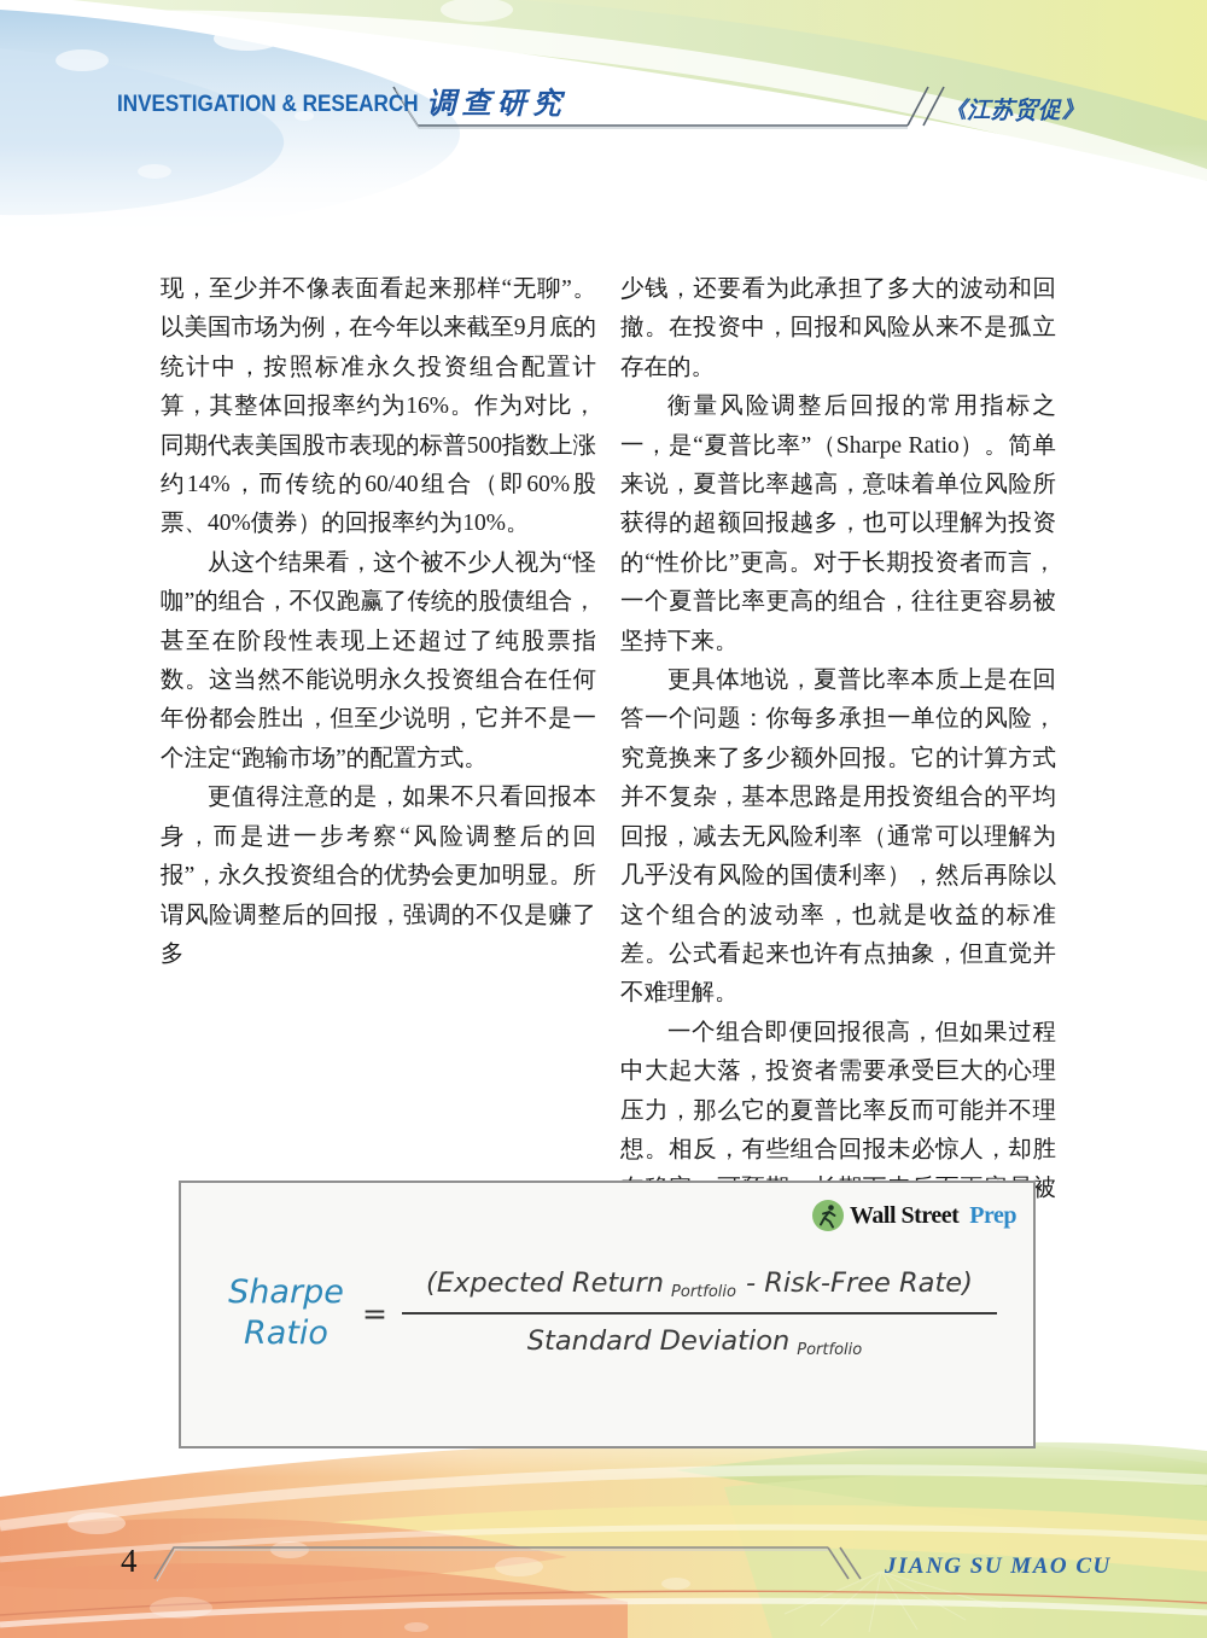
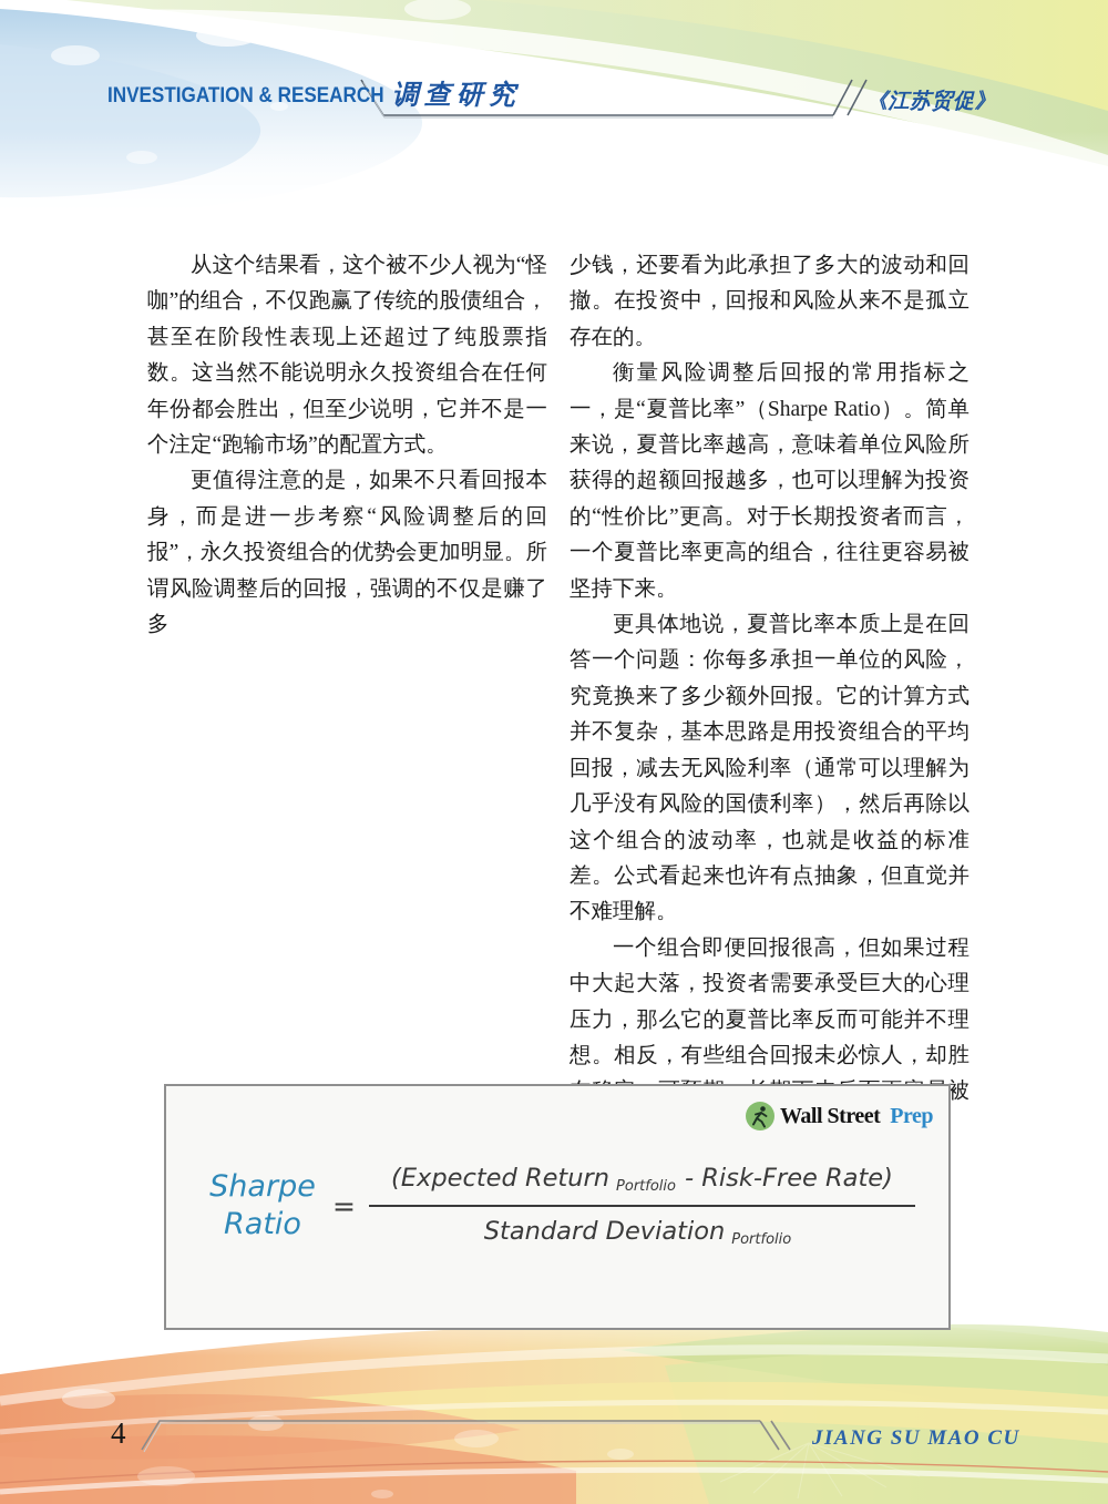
  INVESTIGATION & RESEARCH
  调查研究
  《江苏贸促》
- 现，至少并不像表面看起来那样“无聊”。以美国市场为例，在今年以来截至9月底的统计中，按照标准永久投资组合配置计算，其整体回报率约为16%。作为对比，同期代表美国股市表现的标普500指数上涨约14%，而传统的60/40组合（即60%股票、40%债券）的回报率约为10%。
  从这个结果看，这个被不少人视为“怪咖”的组合，不仅跑赢了传统的股债组合，甚至在阶段性表现上还超过了纯股票指数。这当然不能说明永久投资组合在任何年份都会胜出，但至少说明，它并不是一个注定“跑输市场”的配置方式。
  更值得注意的是，如果不只看回报本身，而是进一步考察“风险调整后的回报”，永久投资组合的优势会更加明显。所谓风险调整后的回报，强调的不仅是赚了多
  少钱，还要看为此承担了多大的波动和回撤。在投资中，回报和风险从来不是孤立存在的。
  衡量风险调整后回报的常用指标之一，是“夏普比率”（Sharpe Ratio）。简单来说，夏普比率越高，意味着单位风险所获得的超额回报越多，也可以理解为投资的“性价比”更高。对于长期投资者而言，一个夏普比率更高的组合，往往更容易被坚持下来。
  更具体地说，夏普比率本质上是在回答一个问题：你每多承担一单位的风险，究竟换来了多少额外回报。它的计算方式并不复杂，基本思路是用投资组合的平均回报，减去无风险利率（通常可以理解为几乎没有风险的国债利率），然后再除以这个组合的波动率，也就是收益的标准差。公式看起来也许有点抽象，但直觉并不难理解。
  一个组合即便回报很高，但如果过程中大起大落，投资者需要承受巨大的心理压力，那么它的夏普比率反而可能并不理想。相反，有些组合回报未必惊人，却胜被
  Wall Street
  Prep
  Sharpe
  Ratio
  =
  (Expected Return Portfolio- Risk-Free Rate)
  Standard Deviation Portfolio
  4
  JIANG SU MAO CU
